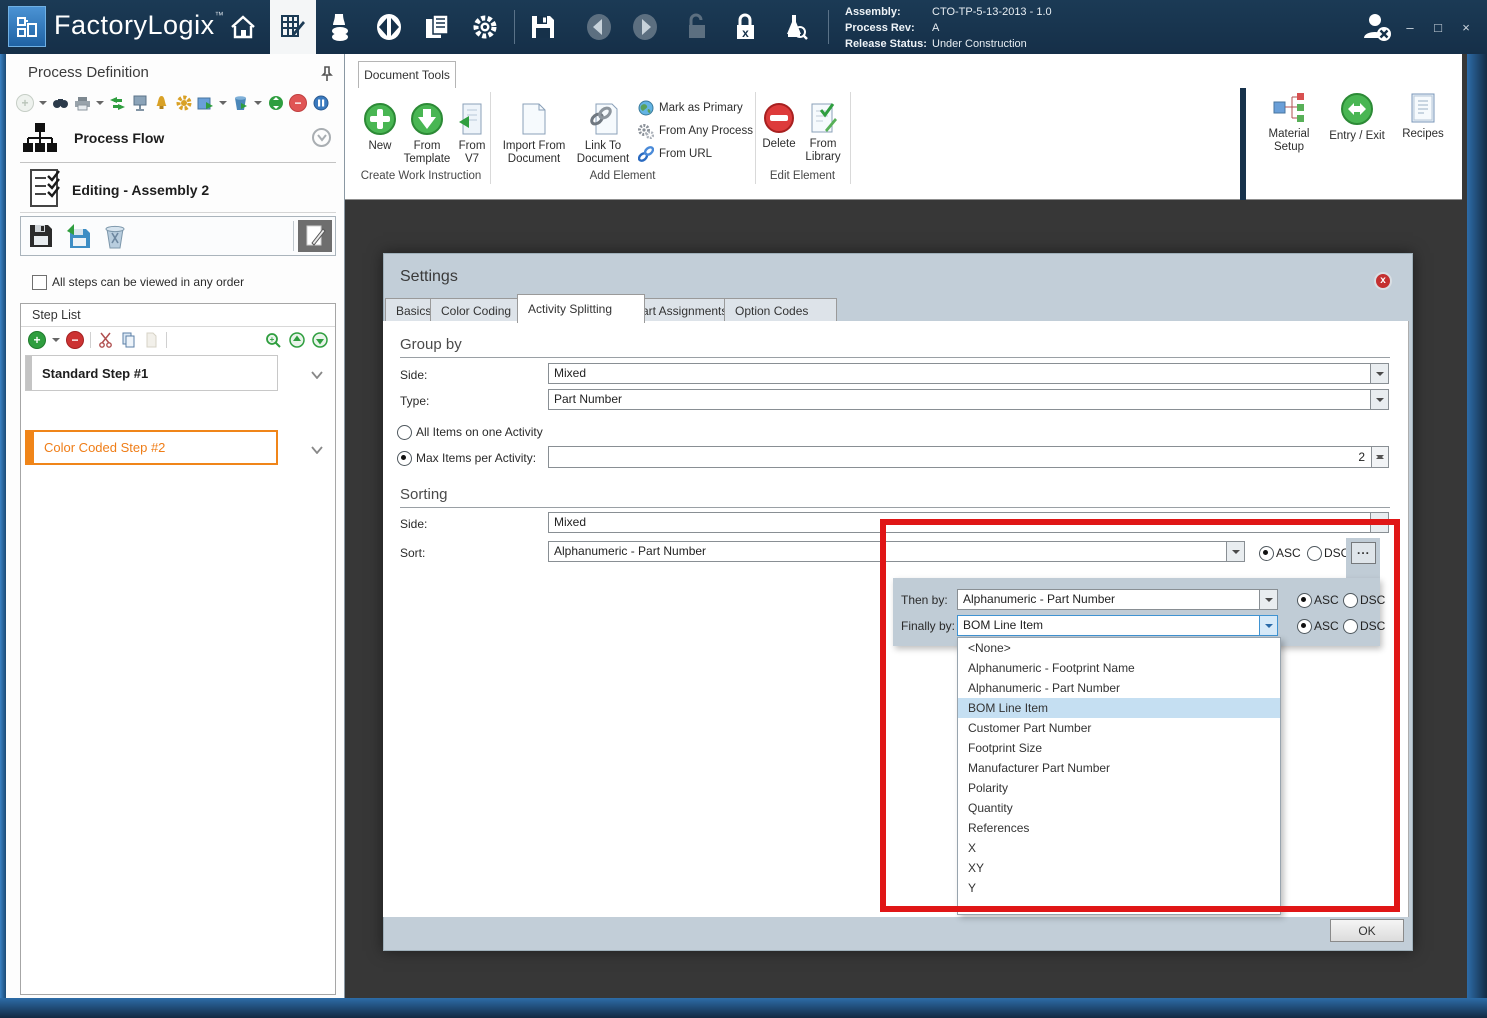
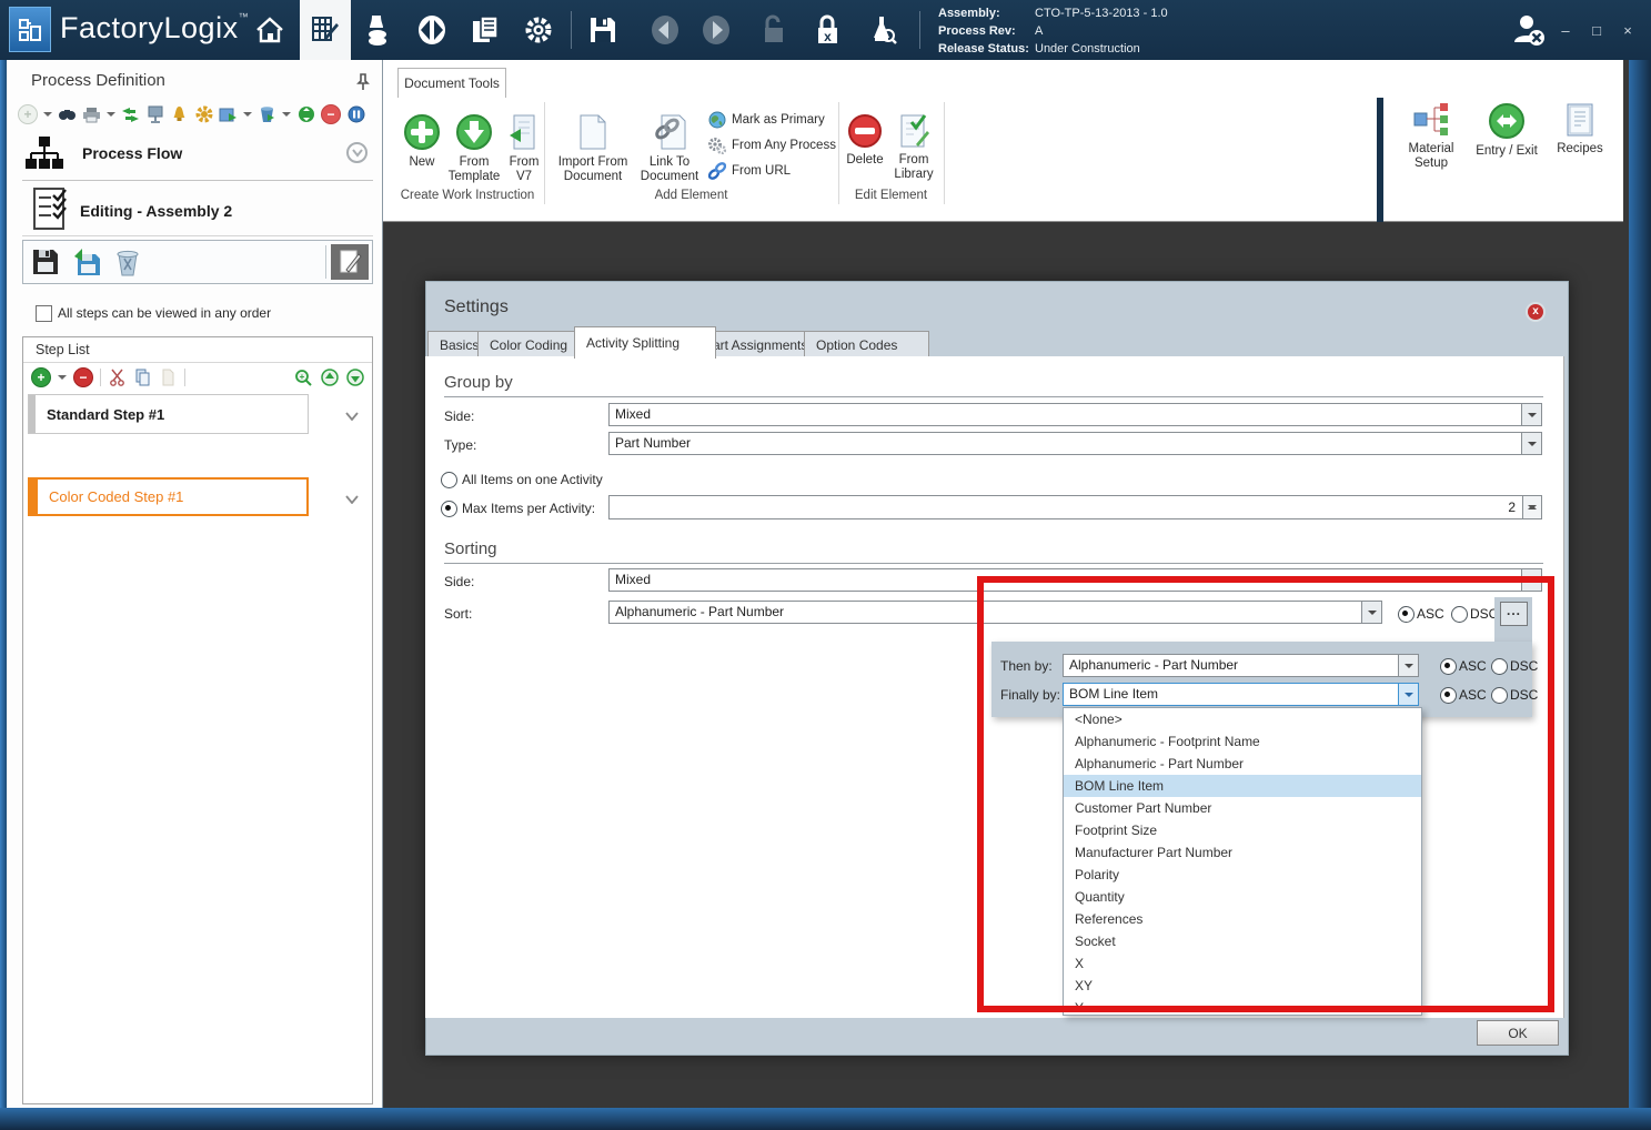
  FactoryLogix™
  x
  Assembly:
  Process Rev:
  Release Status:
  CTO-TP-5-13-2013 - 1.0
  A
  Under Construction
  –
  □
  ×
  Process Definition
  +
  −
  Process Flow
  Editing - Assembly 2
  All steps can be viewed in any order
  Step List
  +
  −
  +
  Standard Step #1
- Color Coded Step #2
+ Color Coded Step #1
  Document Tools
  New
  From Template
  From V7
  Create Work Instruction
  Import From Document
  Link To Document
  Mark as Primary
  From Any Process
  From URL
  Add Element
  Delete
  From Library
  Edit Element
  Material Setup
  Entry / Exit
  Recipes
  Settings
  x
  Basics
  Color Coding
  Activity Splitting
  art Assignment
  Option Codes
  Group by
  Side:
  Mixed
  Type:
  Part Number
  All Items on one Activity
  Max Items per Activity:
  2
  Sorting
  Side:
  Mixed
  Sort:
  Alphanumeric - Part Number
  ASC
  DSC
  ...
  Then by:
  Alphanumeric - Part Number
  ASC
  DSC
  Finally by:
  BOM Line Item
  ASC
  DSC
  <None>
  Alphanumeric - Footprint Name
  Alphanumeric - Part Number
  BOM Line Item
  Customer Part Number
  Footprint Size
  Manufacturer Part Number
  Polarity
  Quantity
  References
+ Socket
  X
  XY
  Y
  OK
